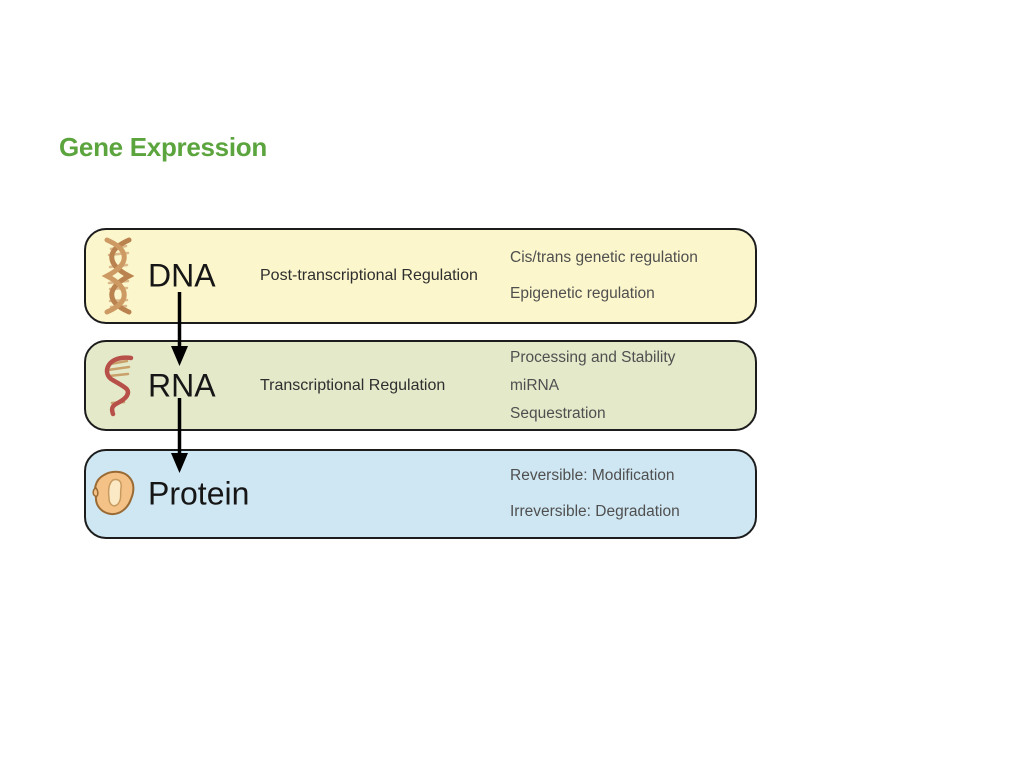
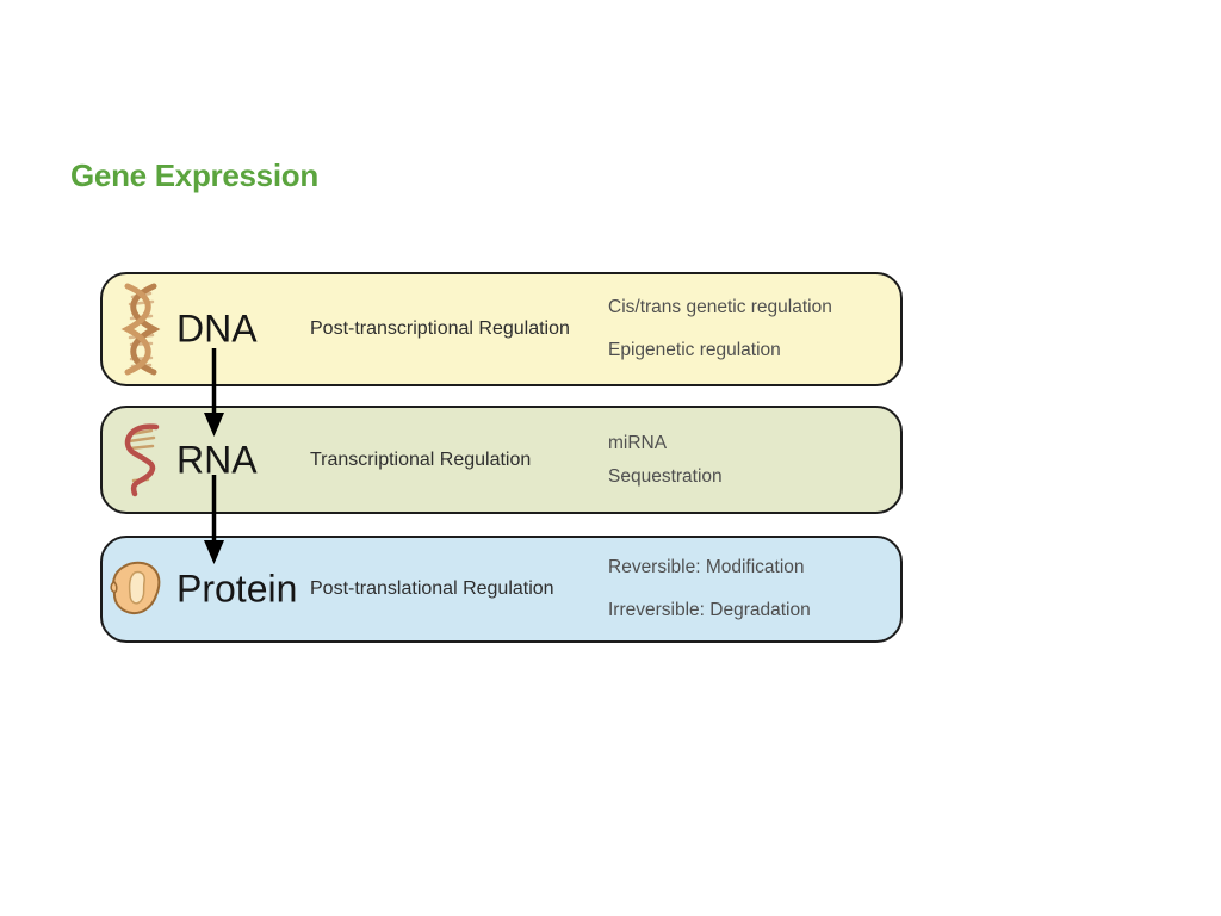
  Gene Expression
  DNA
  Post-transcriptional Regulation
  Cis/trans genetic regulation
  Epigenetic regulation
  RNA
  Transcriptional Regulation
- Processing and Stability
  miRNA
  Sequestration
  Protein
+ Post-translational Regulation
  Reversible: Modification
  Irreversible: Degradation
